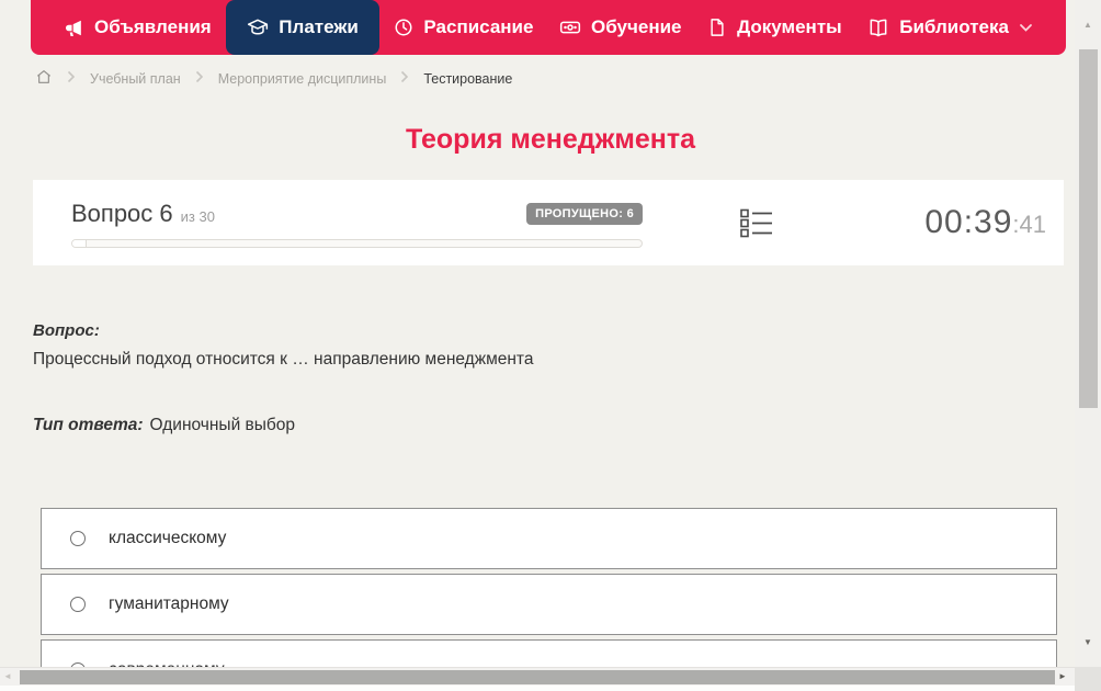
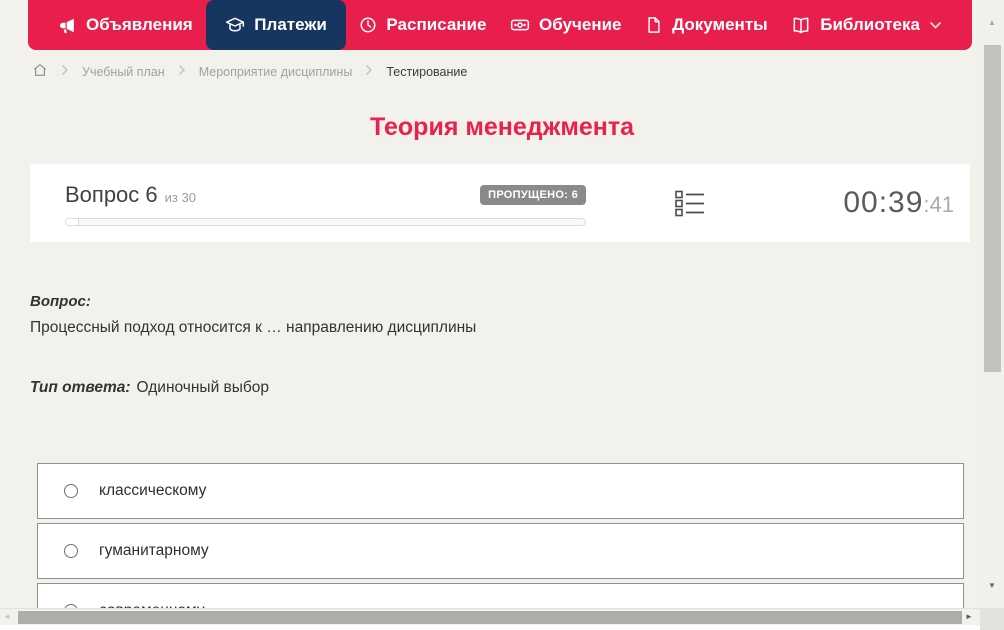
  Объявления
  Платежи
  Расписание
  Обучение
  Документы
  Библиотека
  Учебный план
  Мероприятие дисциплины
  Тестирование
  Теория менеджмента
  Вопрос 6
  из 30
  ПРОПУЩЕНО: 6
  00:39:41
  Вопрос:
- Процессный подход относится к … направлению менеджмента
+ Процессный подход относится к … направлению дисциплины
  Тип ответа: Одиночный выбор
  классическому
  гуманитарному
  ▲
  ▼
  ◄
  ►
